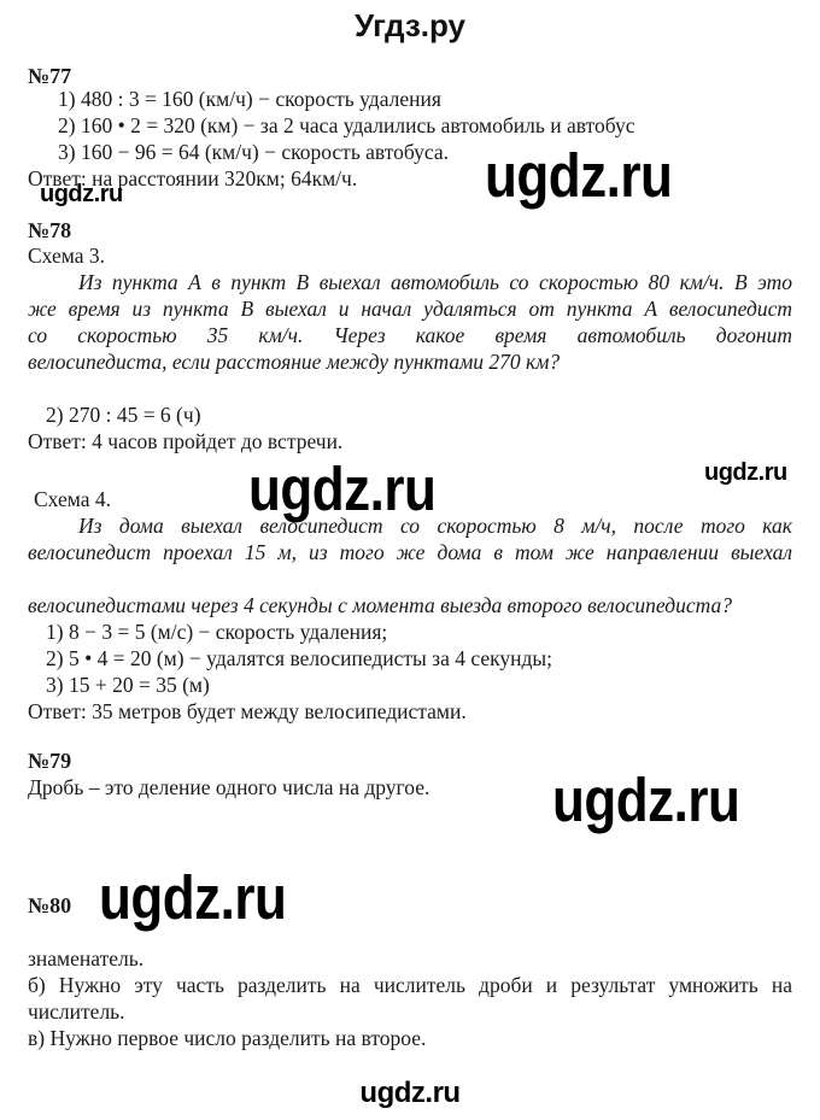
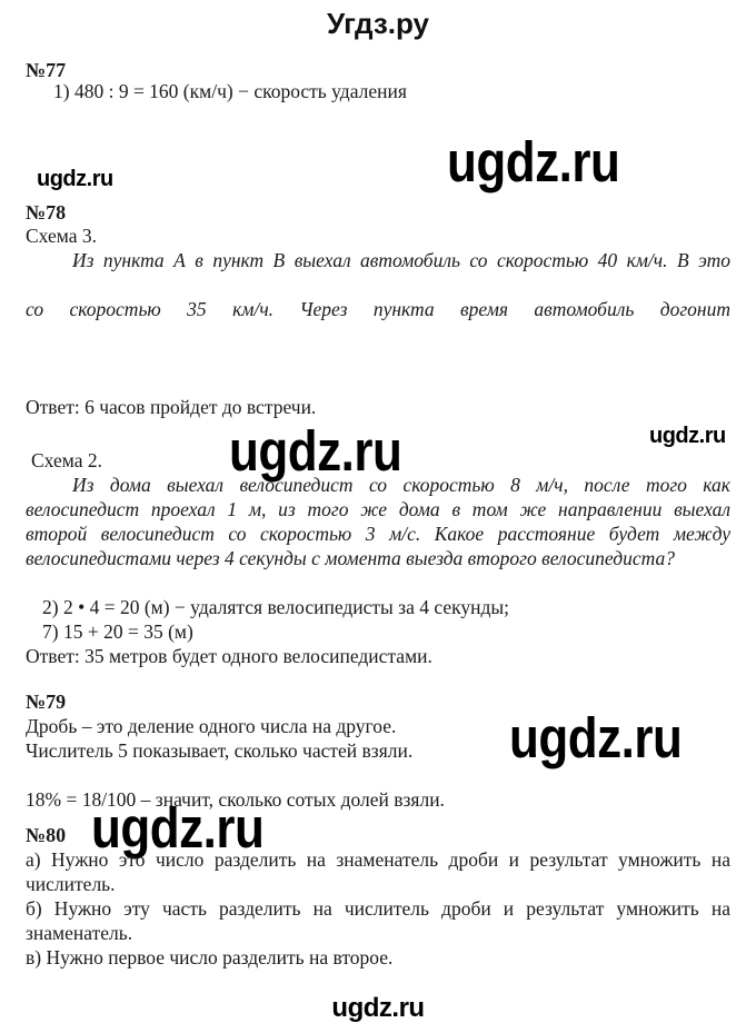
  Угдз.ру
  №77
- 1) 480 : 3 = 160 (км/ч) − скорость удаления
+ 1) 480 : 9 = 160 (км/ч) − скорость удаления
- 2) 160 • 2 = 320 (км) − за 2 часа удалились автомобиль и автобус
- 3) 160 − 96 = 64 (км/ч) − скорость автобуса.
- Ответ: на расстоянии 320км; 64км/ч.
  ugdz.ru
  ugdz.ru
  №78
  Схема 3.
- Из пункта А в пункт В выехал автомобиль со скоростью 80 км/ч. В это
+ Из пункта А в пункт В выехал автомобиль со скоростью 40 км/ч. В это
- же время из пункта В выехал и начал удаляться от пункта А велосипедист
- со скоростью 35 км/ч. Через какое время автомобиль догонит
+ со скоростью 35 км/ч. Через пункта время автомобиль догонит
- велосипедиста, если расстояние между пунктами 270 км?
- 2) 270 : 45 = 6 (ч)
- Ответ: 4 часов пройдет до встречи.
+ Ответ: 6 часов пройдет до встречи.
  ugdz.ru
  ugdz.ru
- Схема 4.
+ Схема 2.
  Из дома выехал велосипедист со скоростью 8 м/ч, после того как
- велосипедист проехал 15 м, из того же дома в том же направлении выехал
+ велосипедист проехал 1 м, из того же дома в том же направлении выехал
+ второй велосипедист со скоростью 3 м/с. Какое расстояние будет между
  велосипедистами через 4 секунды с момента выезда второго велосипедиста?
- 1) 8 − 3 = 5 (м/с) − скорость удаления;
- 2) 5 • 4 = 20 (м) − удалятся велосипедисты за 4 секунды;
+ 2) 2 • 4 = 20 (м) − удалятся велосипедисты за 4 секунды;
- 3) 15 + 20 = 35 (м)
+ 7) 15 + 20 = 35 (м)
- Ответ: 35 метров будет между велосипедистами.
+ Ответ: 35 метров будет одного велосипедистами.
  №79
  Дробь – это деление одного числа на другое.
+ Числитель 5 показывает, сколько частей взяли.
+ 18% = 18/100 – значит, сколько сотых долей взяли.
  ugdz.ru
  ugdz.ru
  №80
+ а) Нужно это число разделить на знаменатель дроби и результат умножить на
- знаменатель.
+ числитель.
  б) Нужно эту часть разделить на числитель дроби и результат умножить на
- числитель.
+ знаменатель.
  в) Нужно первое число разделить на второе.
  ugdz.ru
